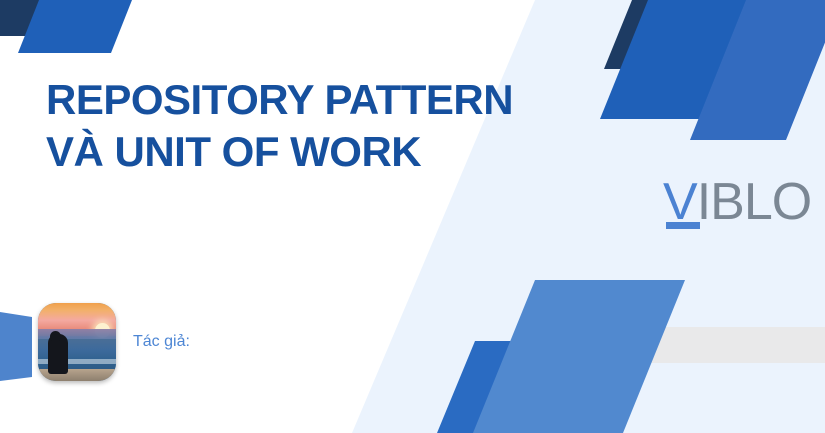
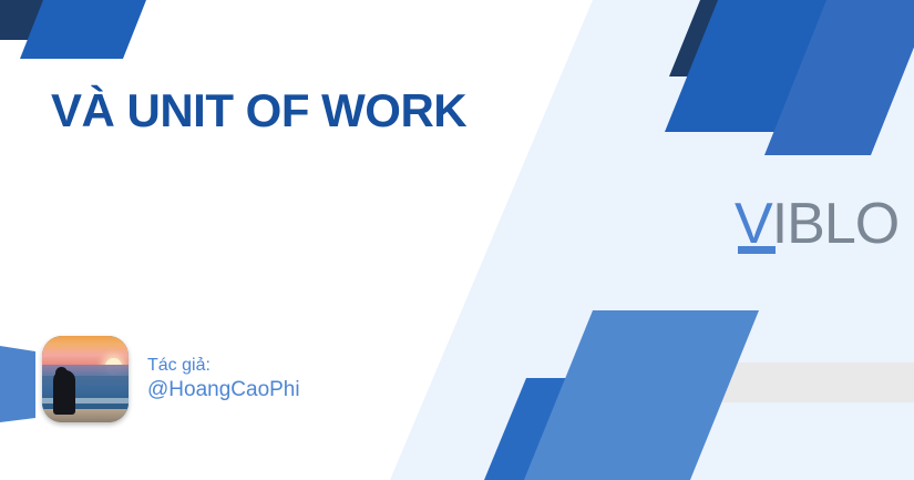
- REPOSITORY PATTERN
  VÀ UNIT OF WORK
  VIBLO
  Tác giả:
+ @HoangCaoPhi
